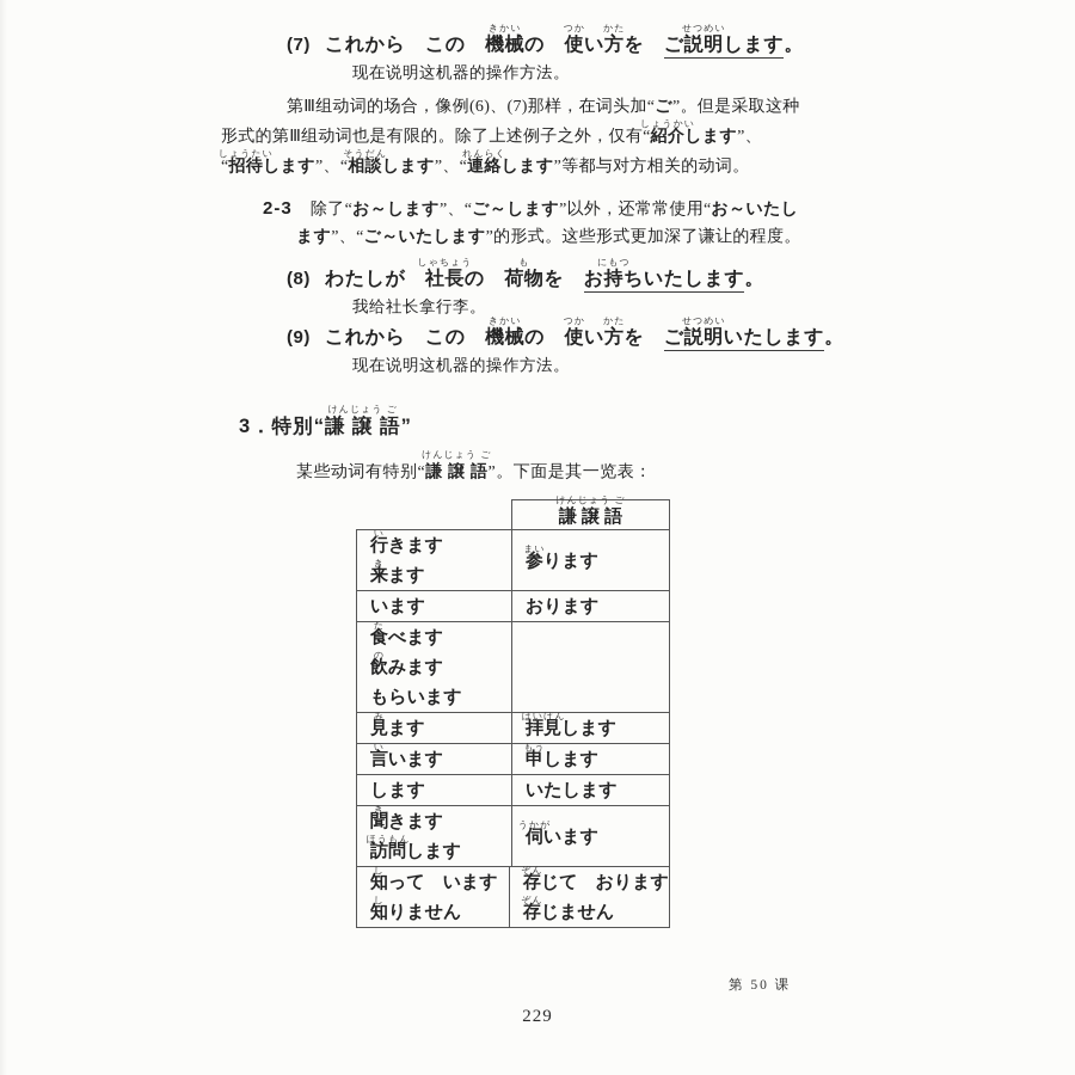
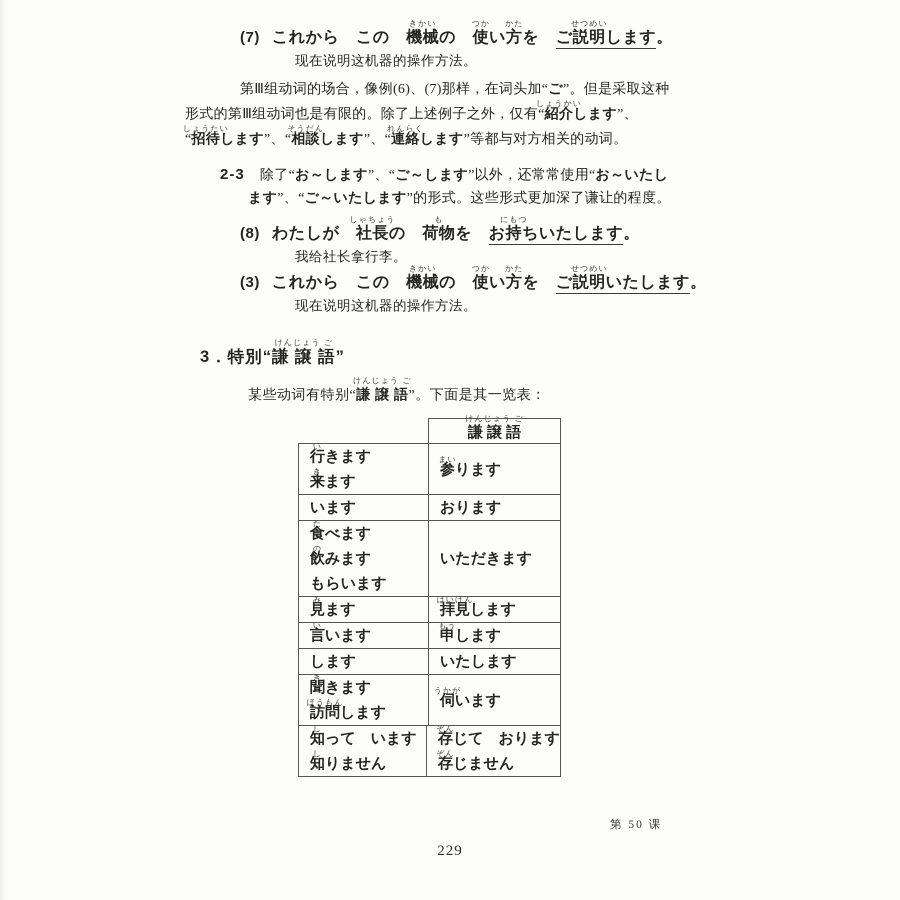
  (7) これから この
  きかい
  機械の
  つか
  使い
  かた
  方を ご
  せつめい
  説明します。
  现在说明这机器的操作方法。
  第Ⅲ组动词的场合，像例(6)、(7)那样，在词头加“ご”。但是采取这种
  形式的第Ⅲ组动词也是有限的。除了上述例子之外，仅有“
  しょうかい
  紹介します”、
  “
  しょうたい
  招待します”、“
  そうだん
  相談します”、“
  れんらく
  連絡します”等都与对方相关的动词。
  2-3 除了“お～します”、“ご～します”以外，还常常使用“お～いたし
  ます”、“ご～いたします”的形式。这些形式更加深了谦让的程度。
  (8) わたしが
  しゃちょう
  社長の
  も
  荷物を お
  にもつ
  持ちいたします。
  我给社长拿行李。
- (9) これから この
+ (3) これから この
  きかい
  機械の
  つか
  使い
  かた
  方を ご
  せつめい
  説明いたします。
  现在说明这机器的操作方法。
  3．特別“
  けんじょう ご
  謙 譲 語”
  某些动词有特别“
  けんじょう ご
  謙 譲 語”。下面是其一览表：
  けんじょう ご
  謙 譲 語
  い
  行きます
  き
  来ます
  まい
  参ります
  います
  おります
  た
  食べます
  の
  飲みます
  もらいます
+ いただきます
  み
  見ます
  はいけん
  拝見します
  い
  言います
  もう
  申します
  します
  いたします
  き
  聞きます
  ほうもん
  訪問します
  うかが
  伺います
  し
  知って います
  し
  知りません
  ぞん
  存じて おります
  ぞん
  存じません
  第 50 课
  229
